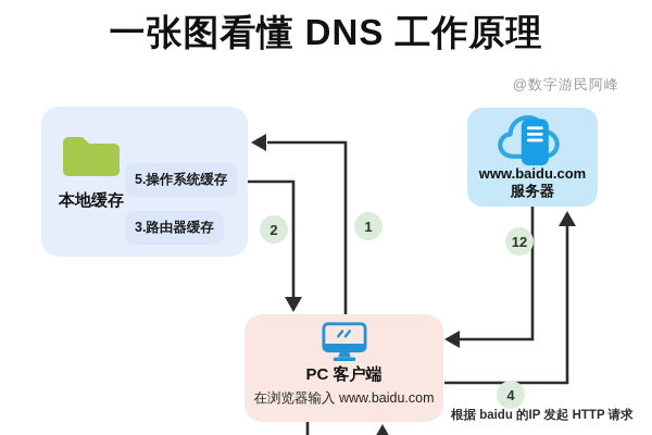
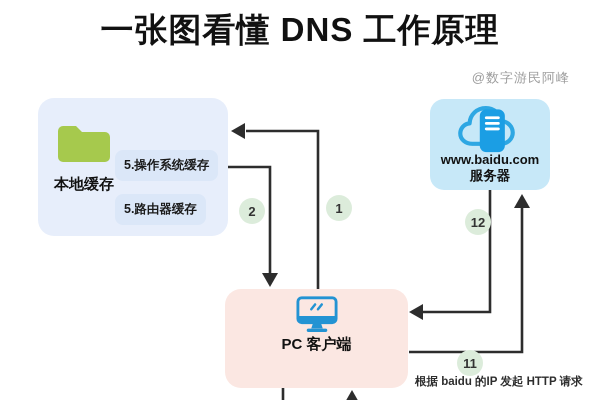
  一张图看懂 DNS 工作原理
  @数字游民阿峰
  本地缓存
  5.操作系统缓存
- 3.路由器缓存
+ 5.路由器缓存
  www.baidu.com
  服务器
  PC 客户端
- 在浏览器输入 www.baidu.com
  1
  2
- 4
+ 11
  12
  根据 baidu 的IP 发起 HTTP 请求
